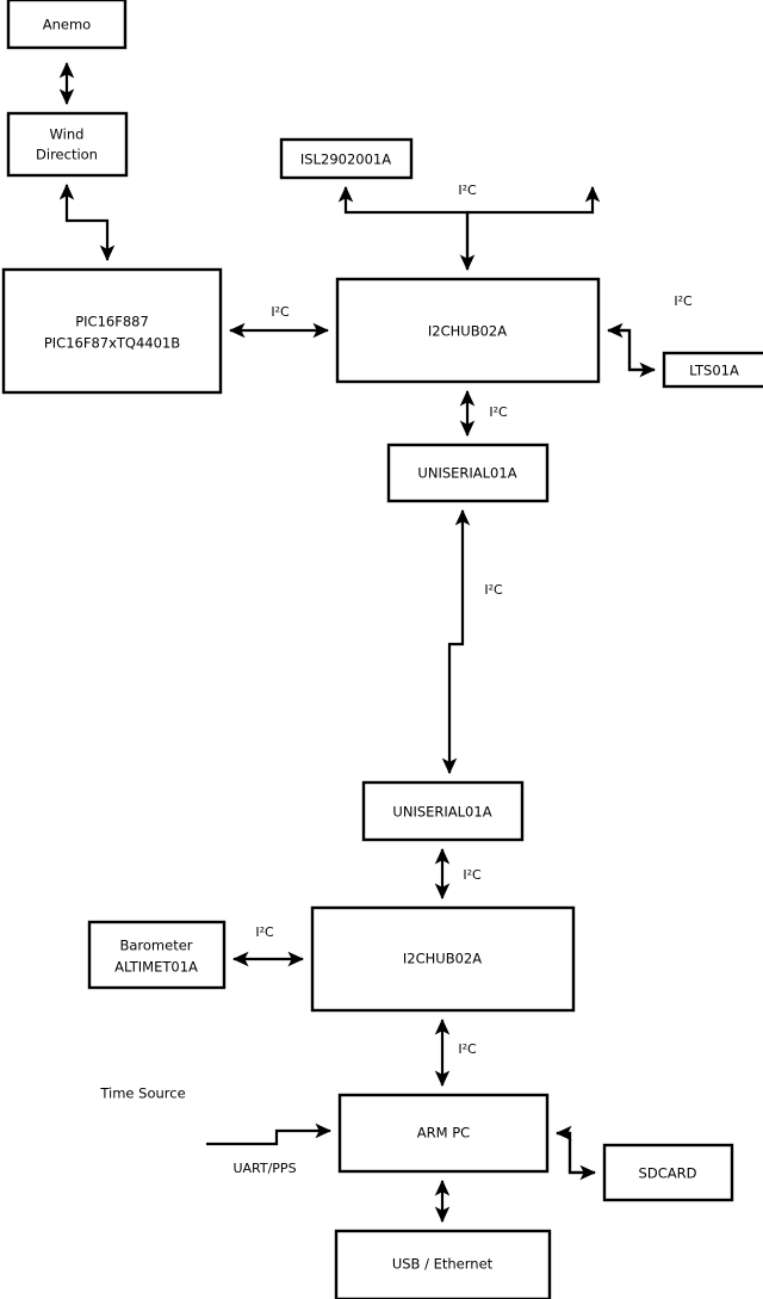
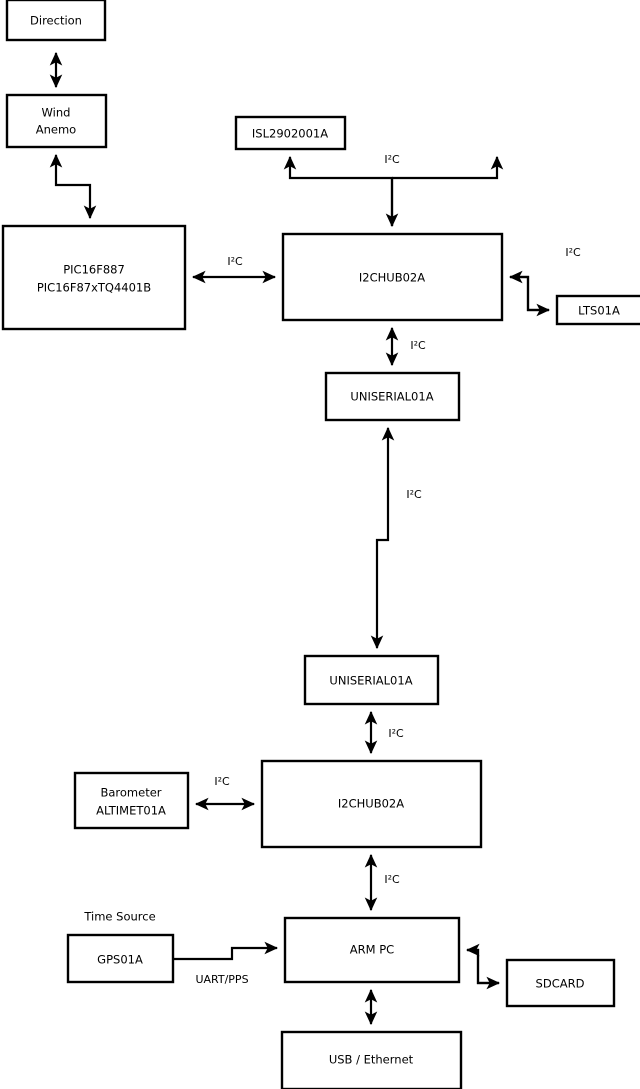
- Anemo
+ Direction
  Wind
- Direction
+ Anemo
  PIC16F887
  PIC16F87xTQ4401B
  ISL2902001A
  I2CHUB02A
  LTS01A
  UNISERIAL01A
  UNISERIAL01A
  I2CHUB02A
  Barometer
  ALTIMET01A
+ GPS01A
  ARM PC
  SDCARD
  USB / Ethernet
  I²C
  I²C
  I²C
  I²C
  I²C
  I²C
  I²C
  I²C
  UART/PPS
  Time Source
